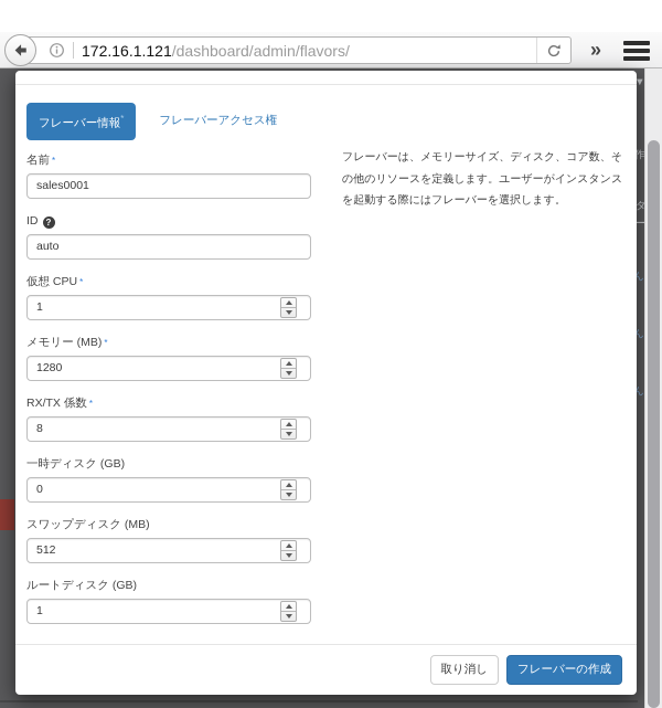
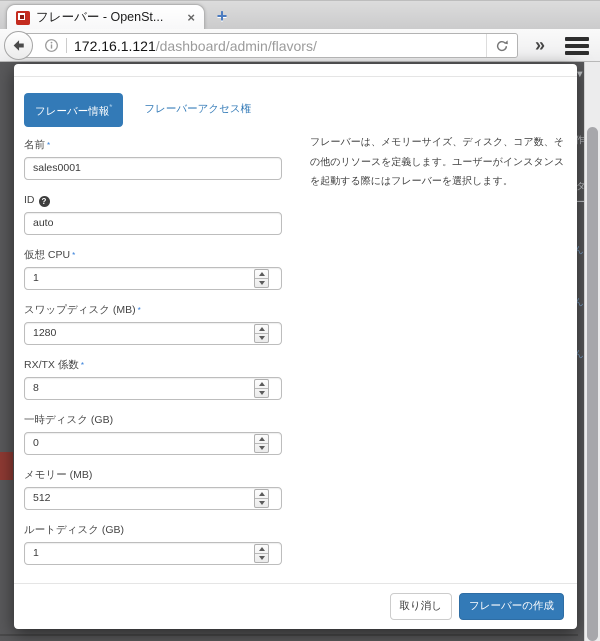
+ フレーバー - OpenSt...
+ ×
+ +
  172.16.1.121/dashboard/admin/flavors/
  »
  作
  タ
  ー
  ん
  ん
  ん
  フレーバー情報*
  フレーバーアクセス権
  名前 *
  sales0001
  ID ?
  auto
  仮想 CPU *
  1
- メモリー (MB) *
+ スワップディスク (MB) *
  1280
  RX/TX 係数 *
  8
  一時ディスク (GB)
  0
- スワップディスク (MB)
+ メモリー (MB)
  512
  ルートディスク (GB)
  1
  フレーバーは、メモリーサイズ、ディスク、コア数、その他のリソースを定義します。ユーザーがインスタンスを起動する際にはフレーバーを選択します。
  取り消し
  フレーバーの作成
